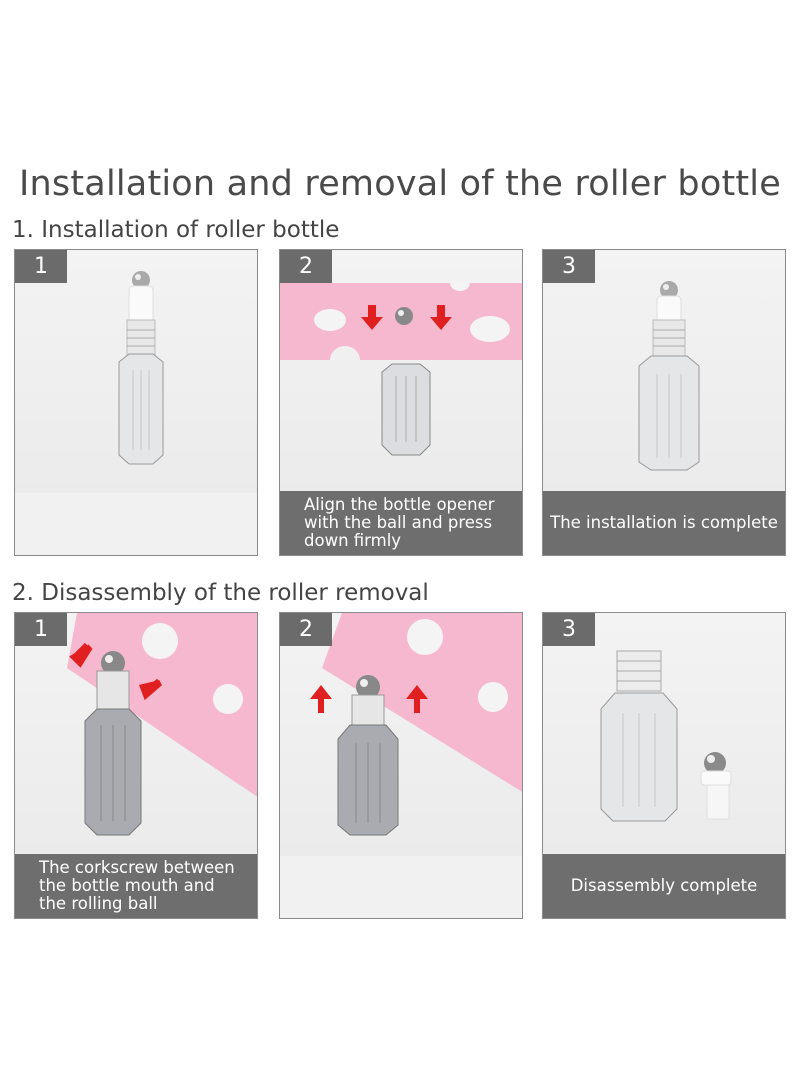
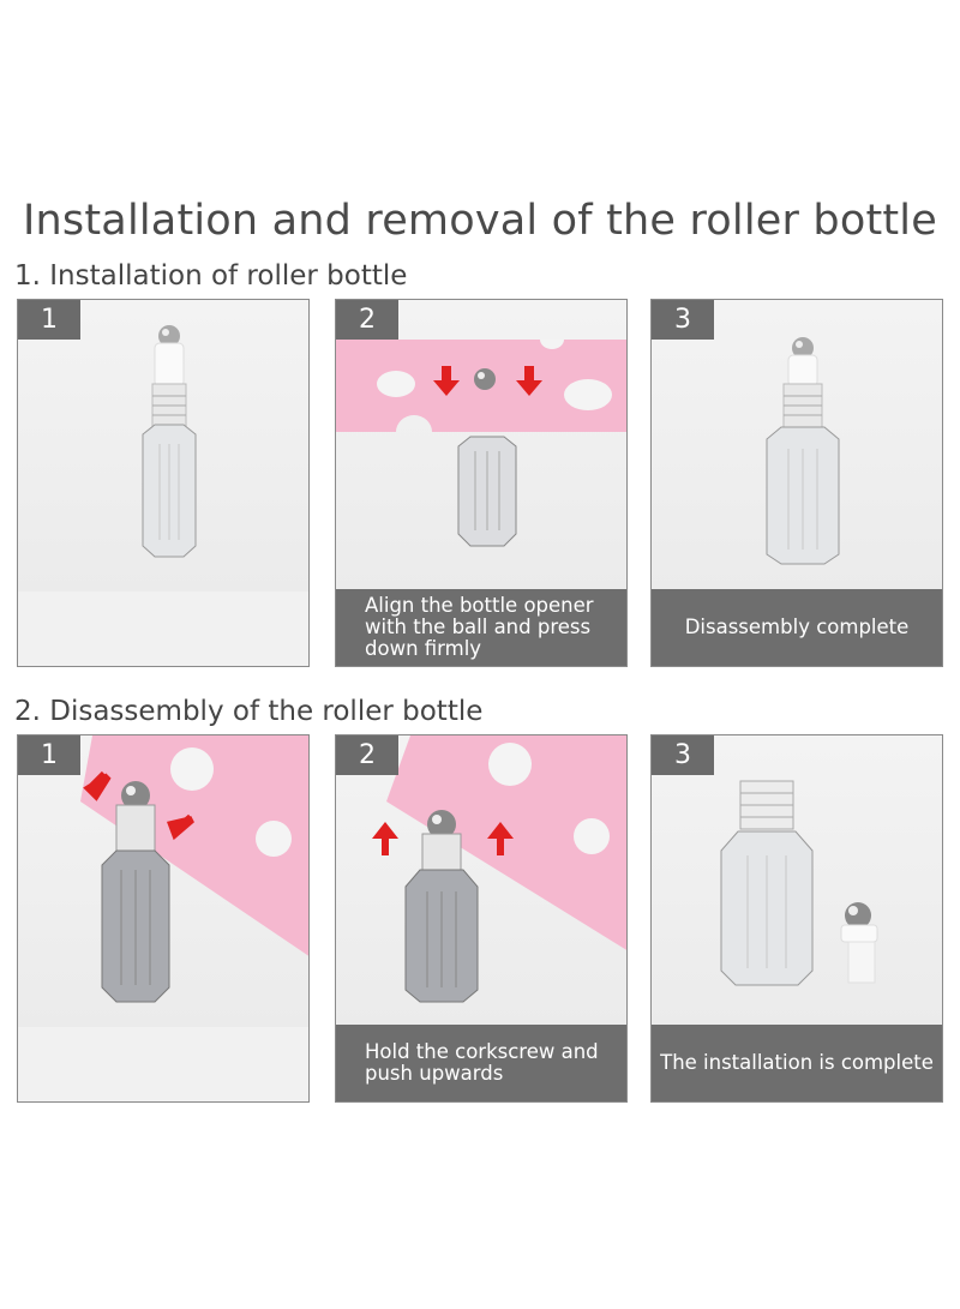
  Installation and removal of the roller bottle
  1. Installation of roller bottle
  1
  2
  Align the bottle opener
  with the ball and press
  down firmly
  3
- The installation is complete
+ Disassembly complete
- 2. Disassembly of the roller removal
+ 2. Disassembly of the roller bottle
  1
- The corkscrew between
- the bottle mouth and
- the rolling ball
  2
+ Hold the corkscrew and
+ push upwards
  3
- Disassembly complete
+ The installation is complete
